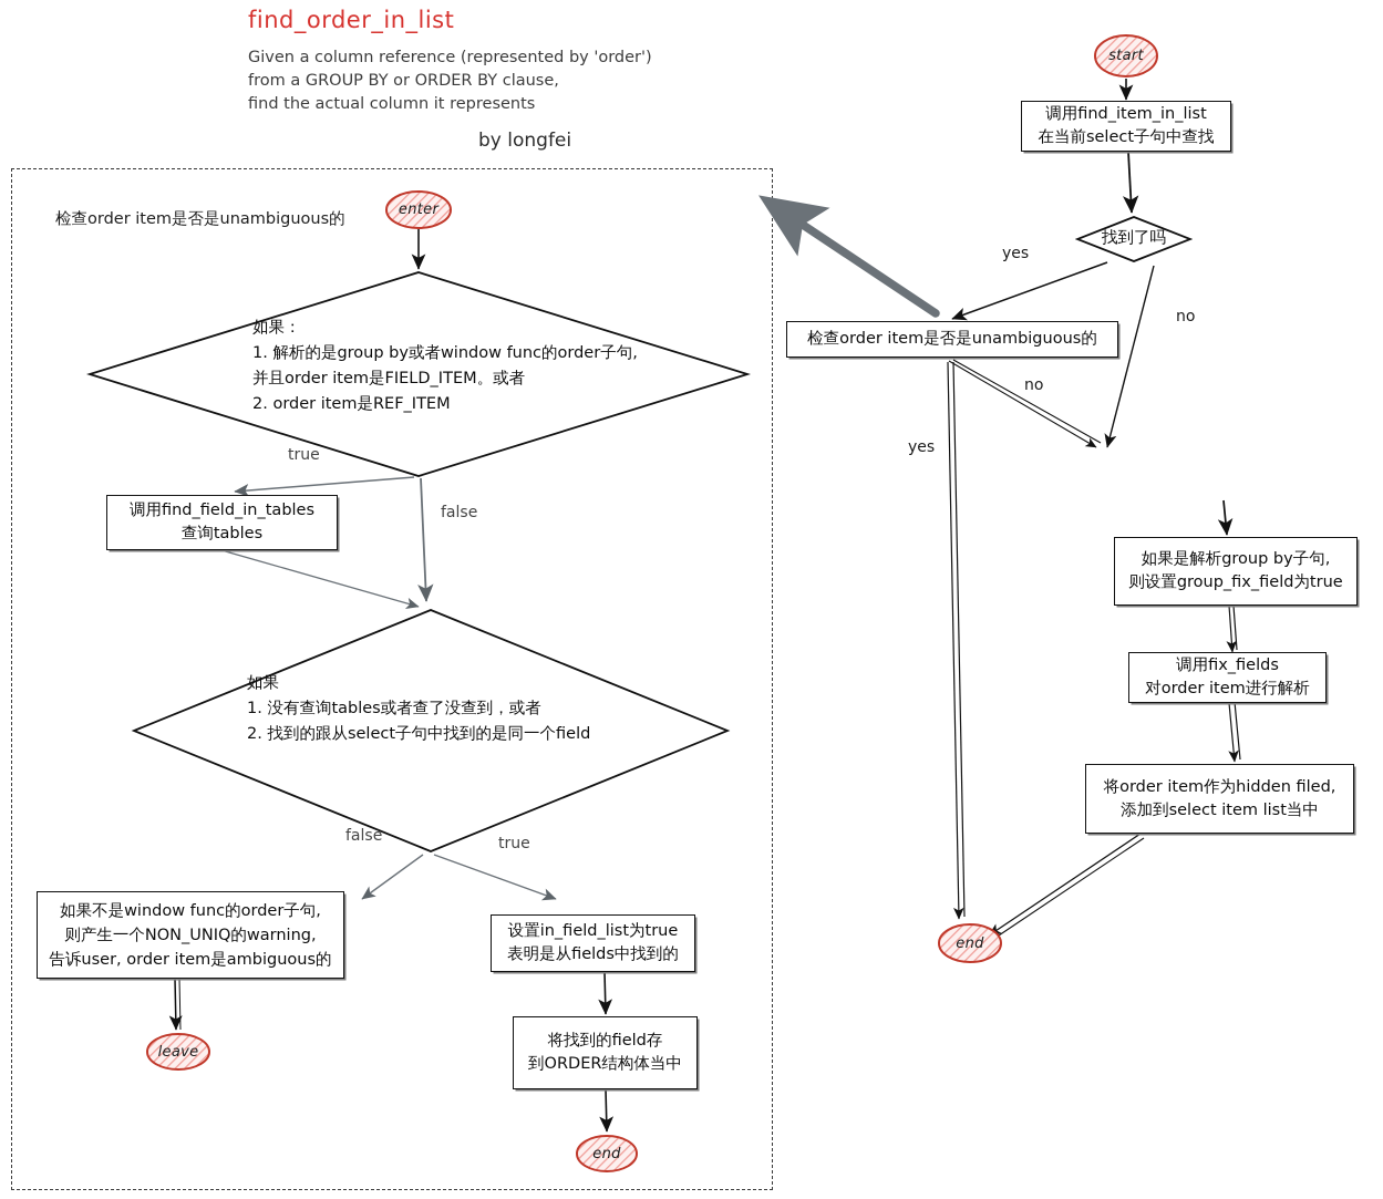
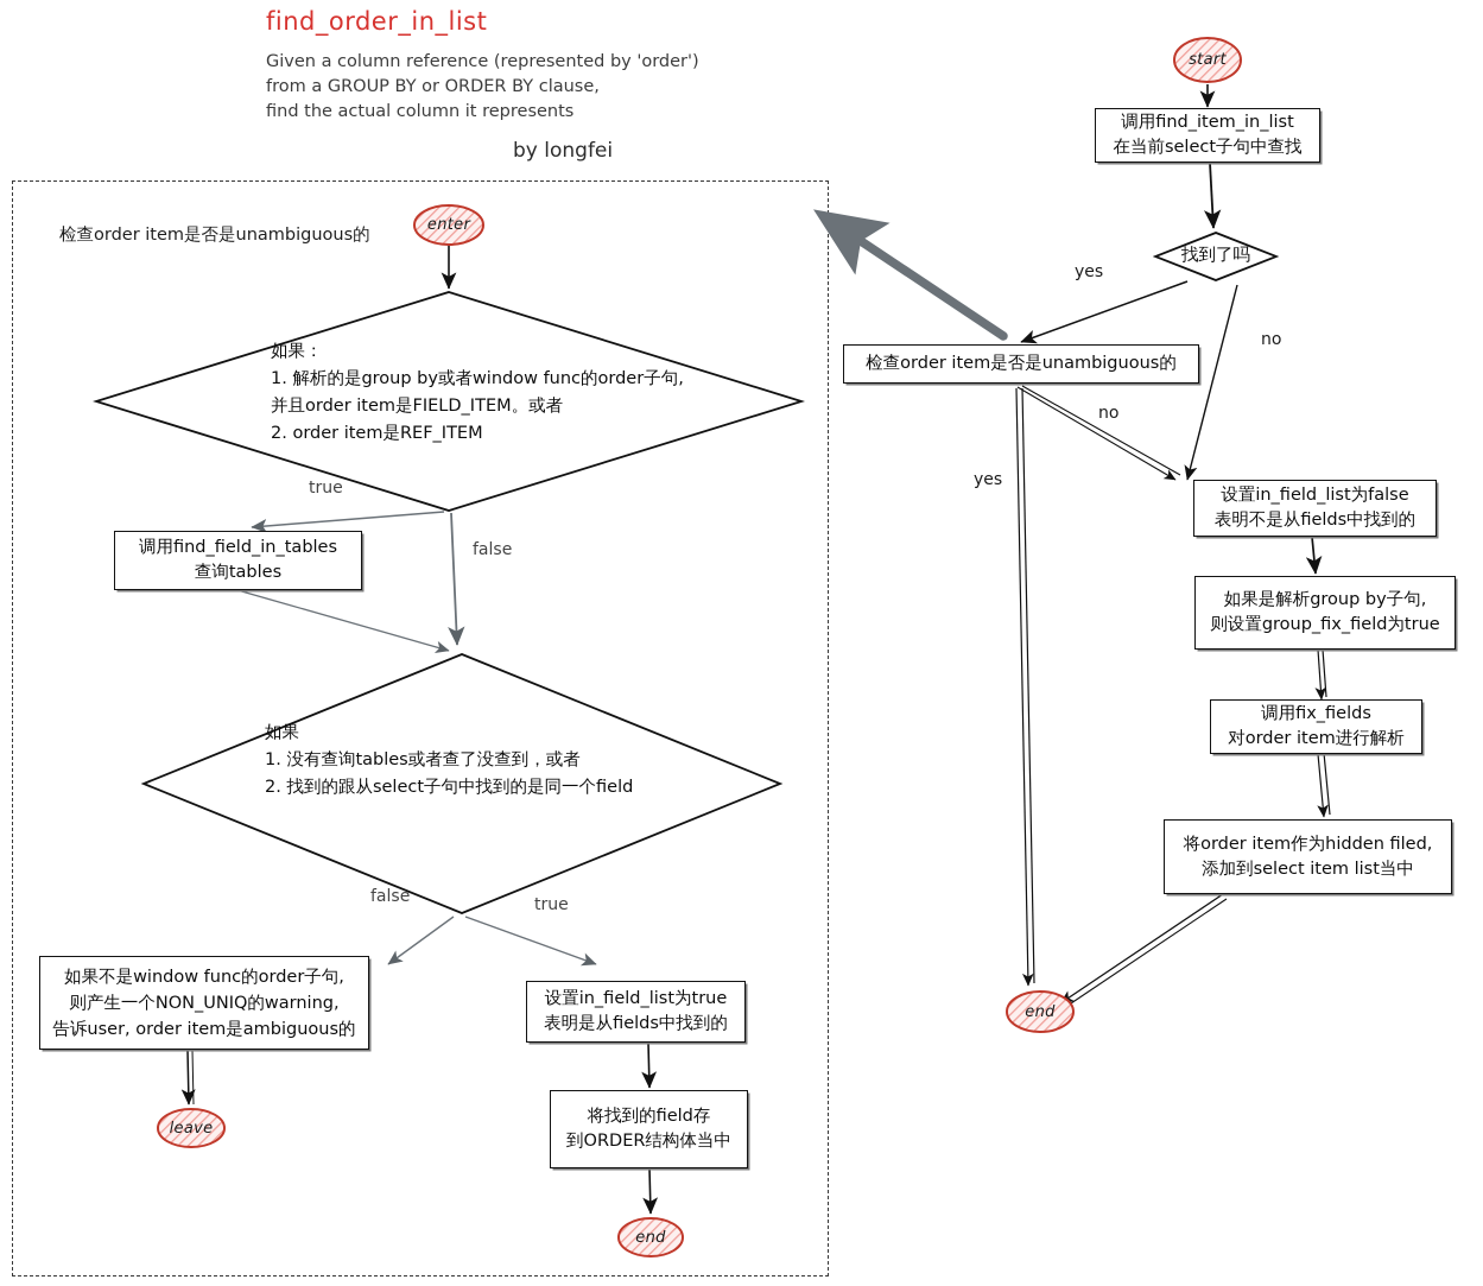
  find_order_in_list
  Given a column reference (represented by 'order')
  from a GROUP BY or ORDER BY clause,
  find the actual column it represents
  by longfei
  检查order item是否是unambiguous的
  enter
  如果：
  1. 解析的是group by或者window func的order子句,
  并且order item是FIELD_ITEM。或者
  2. order item是REF_ITEM
  true
  false
  调用find_field_in_tables
  查询tables
  如果
  1. 没有查询tables或者查了没查到，或者
  2. 找到的跟从select子句中找到的是同一个field
  false
  true
  如果不是window func的order子句,
  则产生一个NON_UNIQ的warning,
  告诉user, order item是ambiguous的
  leave
  设置in_field_list为true
  表明是从fields中找到的
  将找到的field存
  到ORDER结构体当中
  end
  start
  调用find_item_in_list
  在当前select子句中查找
  找到了吗
  yes
  no
  检查order item是否是unambiguous的
  no
  yes
+ 设置in_field_list为false
+ 表明不是从fields中找到的
  如果是解析group by子句,
  则设置group_fix_field为true
  调用fix_fields
  对order item进行解析
  将order item作为hidden filed,
  添加到select item list当中
  end
